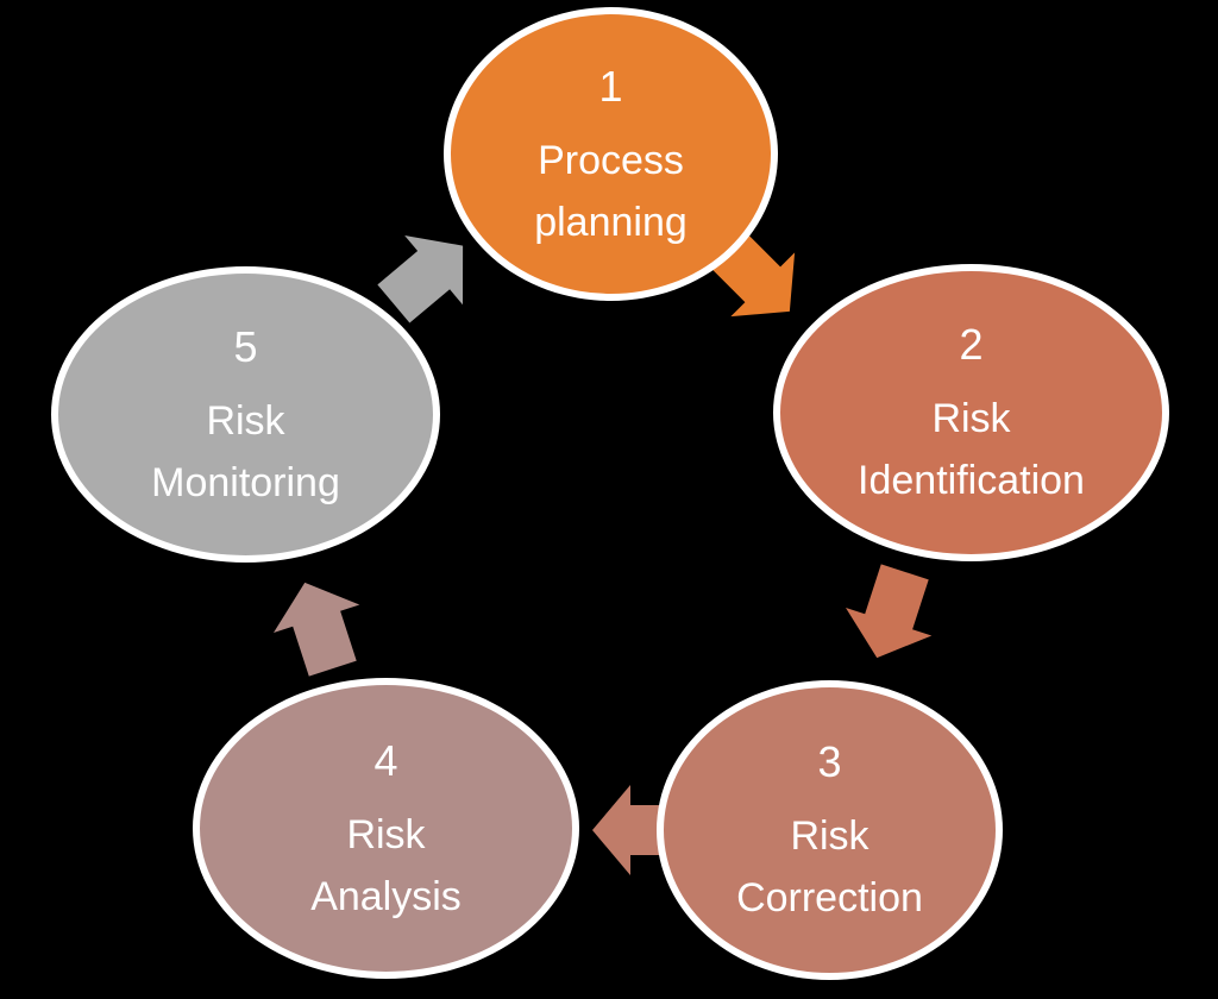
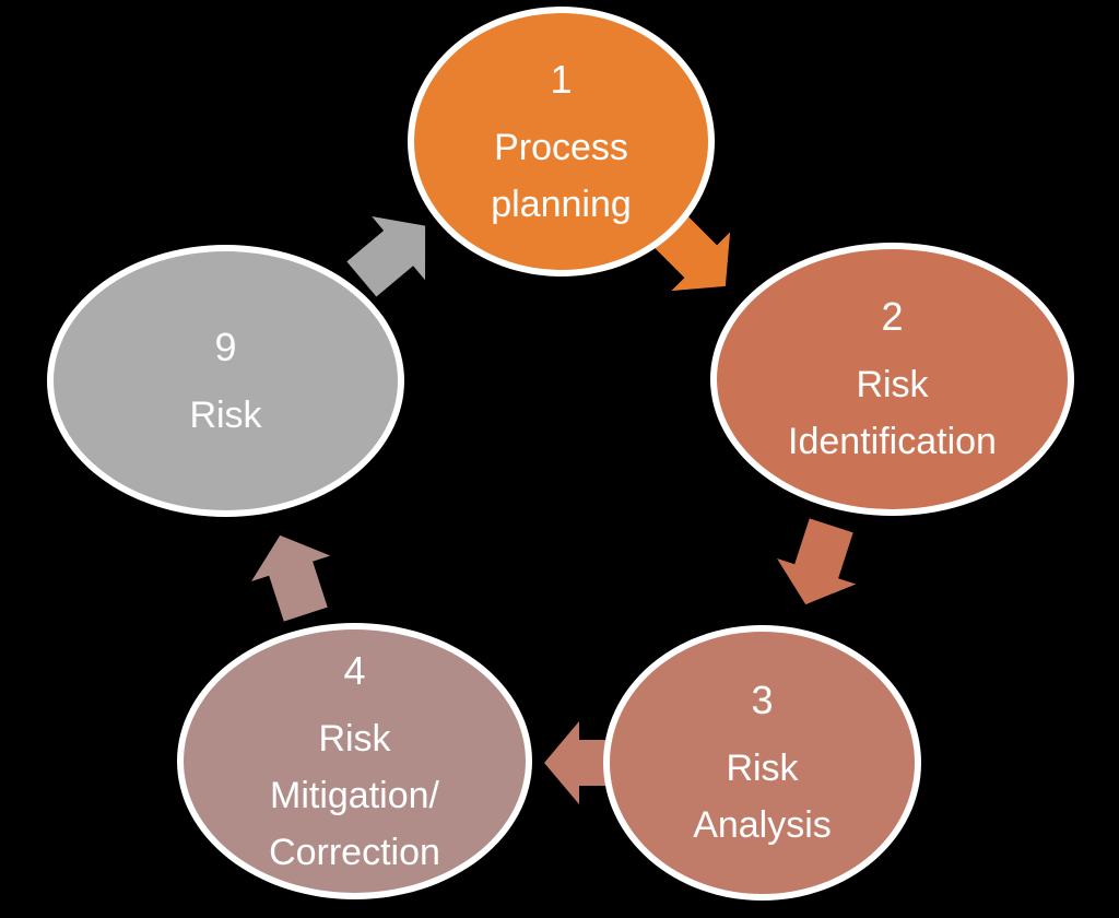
  1
  Process
  planning
  2
  Risk
  Identification
  3
  Risk
- Correction
+ Analysis
  4
  Risk
+ Mitigation/
- Analysis
+ Correction
- 5
+ 9
  Risk
- Monitoring
